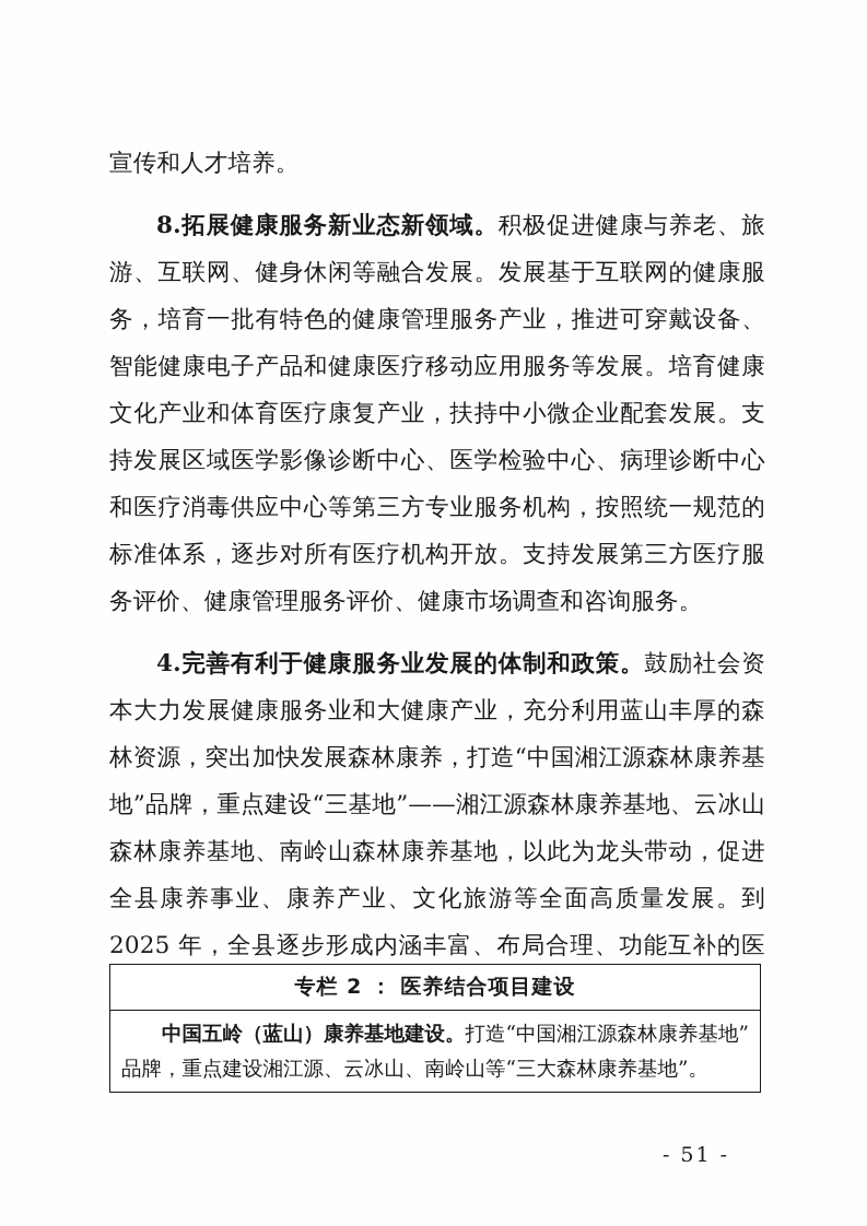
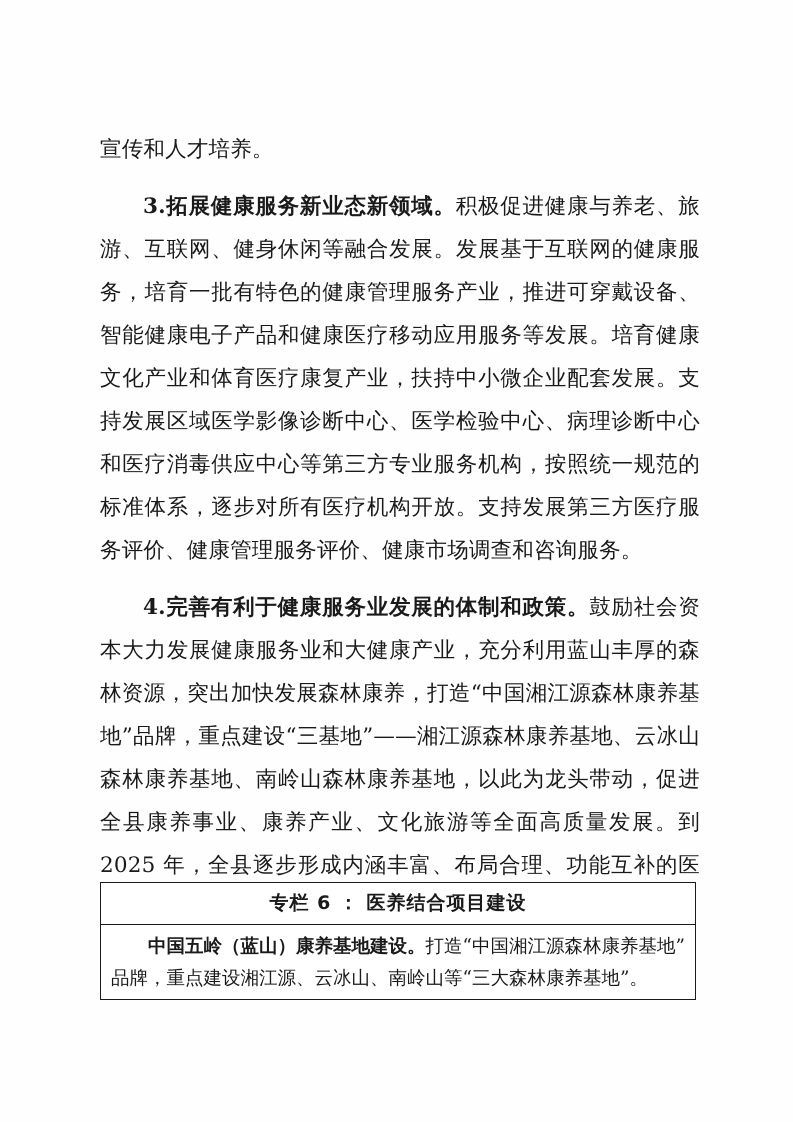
  宣传和人才培养。
- 8.拓展健康服务新业态新领域。积极促进健康与养老、旅游、互联网、健身休闲等融合发展。发展基于互联网的健康服务，培育一批有特色的健康管理服务产业，推进可穿戴设备、智能健康电子产品和健康医疗移动应用服务等发展。培育健康文化产业和体育医疗康复产业，扶持中小微企业配套发展。支持发展区域医学影像诊断中心、医学检验中心、病理诊断中心和医疗消毒供应中心等第三方专业服务机构，按照统一规范的标准体系，逐步对所有医疗机构开放。支持发展第三方医疗服务评价、健康管理服务评价、健康市场调查和咨询服务。
+ 3.拓展健康服务新业态新领域。积极促进健康与养老、旅游、互联网、健身休闲等融合发展。发展基于互联网的健康服务，培育一批有特色的健康管理服务产业，推进可穿戴设备、智能健康电子产品和健康医疗移动应用服务等发展。培育健康文化产业和体育医疗康复产业，扶持中小微企业配套发展。支持发展区域医学影像诊断中心、医学检验中心、病理诊断中心和医疗消毒供应中心等第三方专业服务机构，按照统一规范的标准体系，逐步对所有医疗机构开放。支持发展第三方医疗服务评价、健康管理服务评价、健康市场调查和咨询服务。
  4.完善有利于健康服务业发展的体制和政策。鼓励社会资本大力发展健康服务业和大健康产业，充分利用蓝山丰厚的森林资源，突出加快发展森林康养，打造“中国湘江源森林康养基地”品牌，重点建设“三基地”——湘江源森林康养基地、云冰山森林康养基地、南岭山森林康养基地，以此为龙头带动，促进全县康养事业、康养产业、文化旅游等全面高质量发展。到 2025 年，全县逐步形成内涵丰富、布局合理、功能互补的医
- 专栏 2 ： 医养结合项目建设
+ 专栏 6 ： 医养结合项目建设
  中国五岭（蓝山）康养基地建设。打造“中国湘江源森林康养基地”品牌，重点建设湘江源、云冰山、南岭山等“三大森林康养基地”。
- - 51 -
